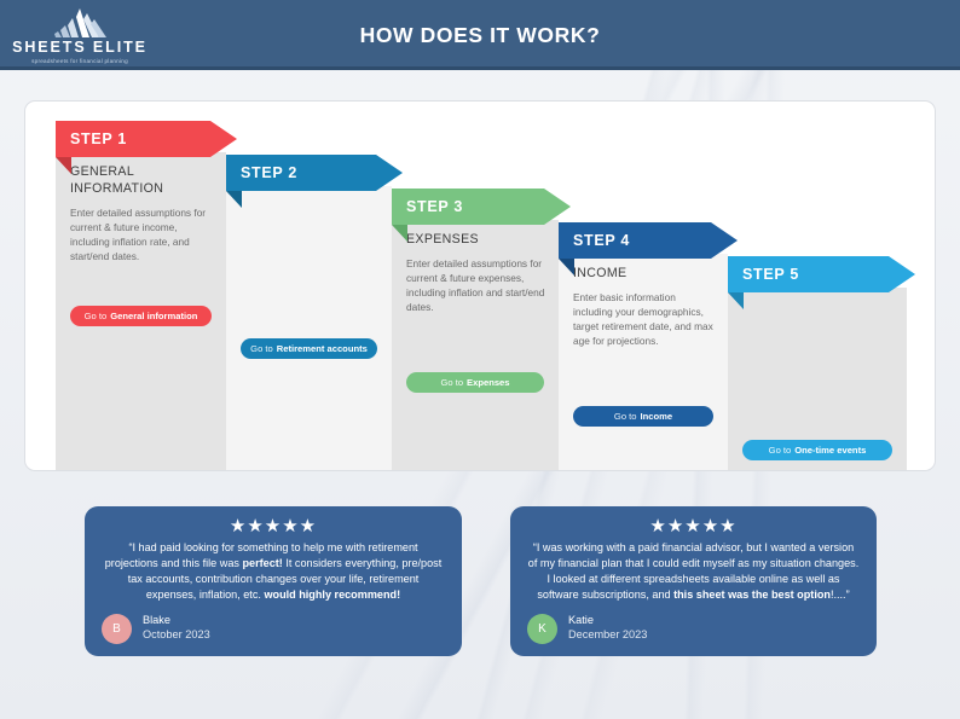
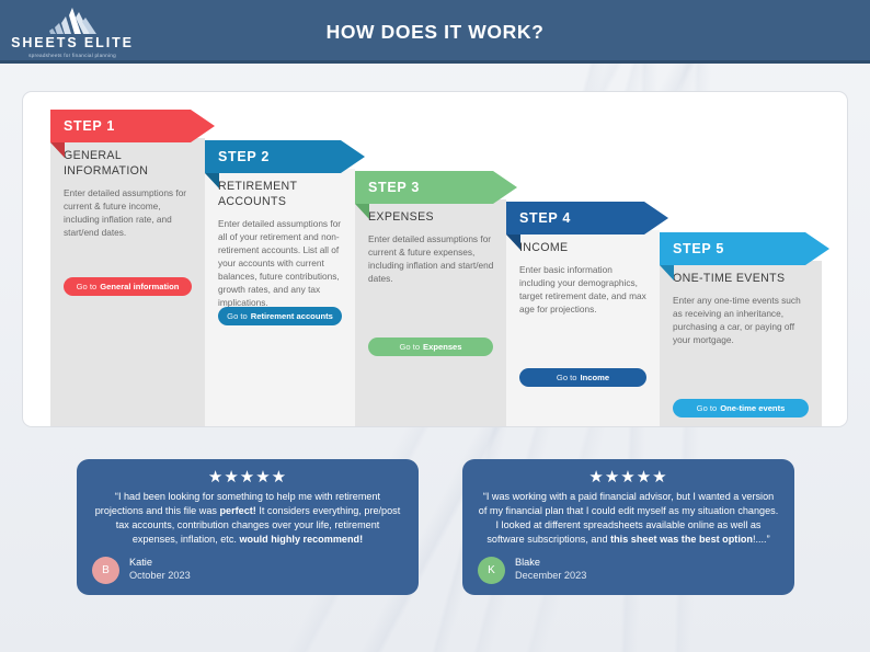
  SHEETS ELITE
  HOW DOES IT WORK?
  STEP 1
  GENERAL
  INFORMATION
  Enter detailed assumptions for current & future income, including inflation rate, and start/end dates.
  Go to
  General information
  STEP 2
+ RETIREMENT
+ ACCOUNTS
+ Enter detailed assumptions for all of your retirement and non-retirement accounts. List all of your accounts with current balances, future contributions, growth rates, and any tax implications.
  Go to
  Retirement accounts
  STEP 3
  EXPENSES
  Enter detailed assumptions for current & future expenses, including inflation and start/end dates.
  Go to
  Expenses
  STEP 4
  INCOME
  Enter basic information including your demographics, target retirement date, and max age for projections.
  Go to
  Income
  STEP 5
+ ONE-TIME EVENTS
+ Enter any one-time events such as receiving an inheritance, purchasing a car, or paying off your mortgage.
  Go to
  One-time events
  ★★★★★
- “I had paid looking for something to help me with retirement projections and this file was perfect! It considers everything, pre/post tax accounts, contribution changes over your life, retirement expenses, inflation, etc. would highly recommend!
+ “I had been looking for something to help me with retirement projections and this file was perfect! It considers everything, pre/post tax accounts, contribution changes over your life, retirement expenses, inflation, etc. would highly recommend!
  B
- Blake
+ Katie
  October 2023
  ★★★★★
  “I was working with a paid financial advisor, but I wanted a version of my financial plan that I could edit myself as my situation changes. I looked at different spreadsheets available online as well as software subscriptions, and this sheet was the best option!....”
  K
- Katie
+ Blake
  December 2023
